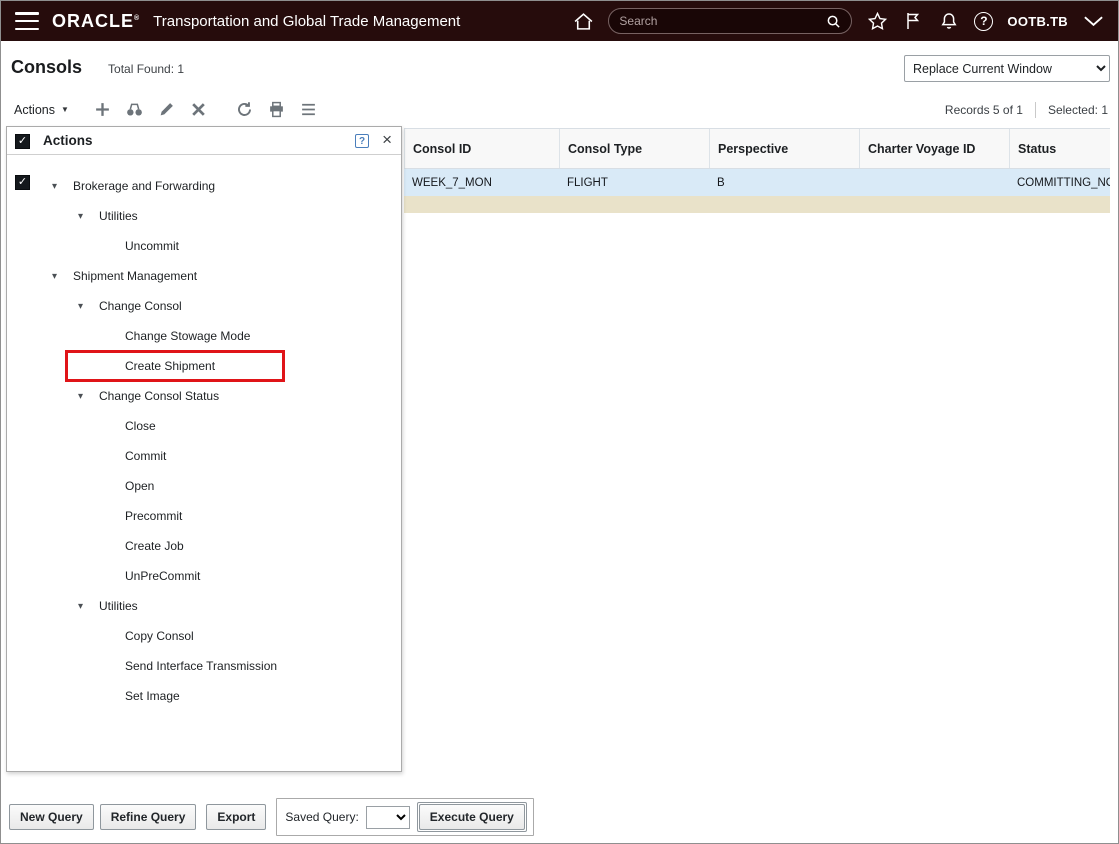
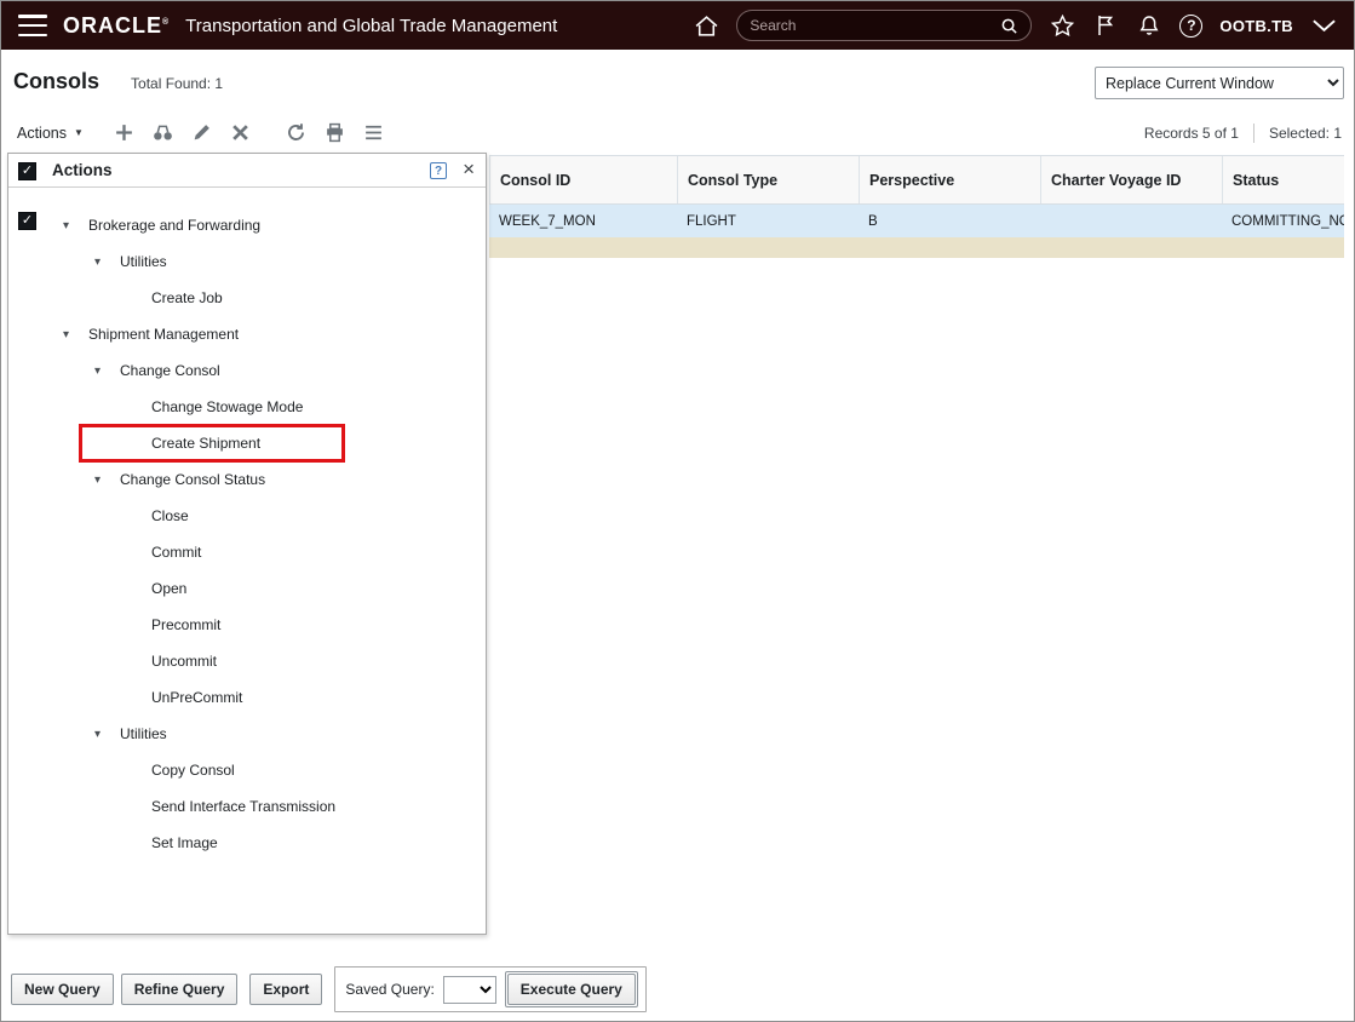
  ORACLE
  Transportation and Global Trade Management
  Search
  ?
  OOTB.TB
  Consols
  Total Found: 1
  Replace Current Window
  Actions
  ▼
  Records 5 of 1
  Selected: 1
  Consol ID
  Consol Type
  Perspective
  Charter Voyage ID
  Status
  WEEK_7_MON
  FLIGHT
  B
  COMMITTING_N
  Actions
  ?
  ×
  ▾
  Brokerage and Forwarding
  ▾
  Utilities
- Uncommit
+ Create Job
  ▾
  Shipment Management
  ▾
  Change Consol
  Change Stowage Mode
  Create Shipment
  ▾
  Change Consol Status
  Close
  Commit
  Open
  Precommit
- Create Job
+ Uncommit
  UnPreCommit
  ▾
  Utilities
  Copy Consol
  Send Interface Transmission
  Set Image
  New Query
  Refine Query
  Export
  Saved Query:
  Execute Query
